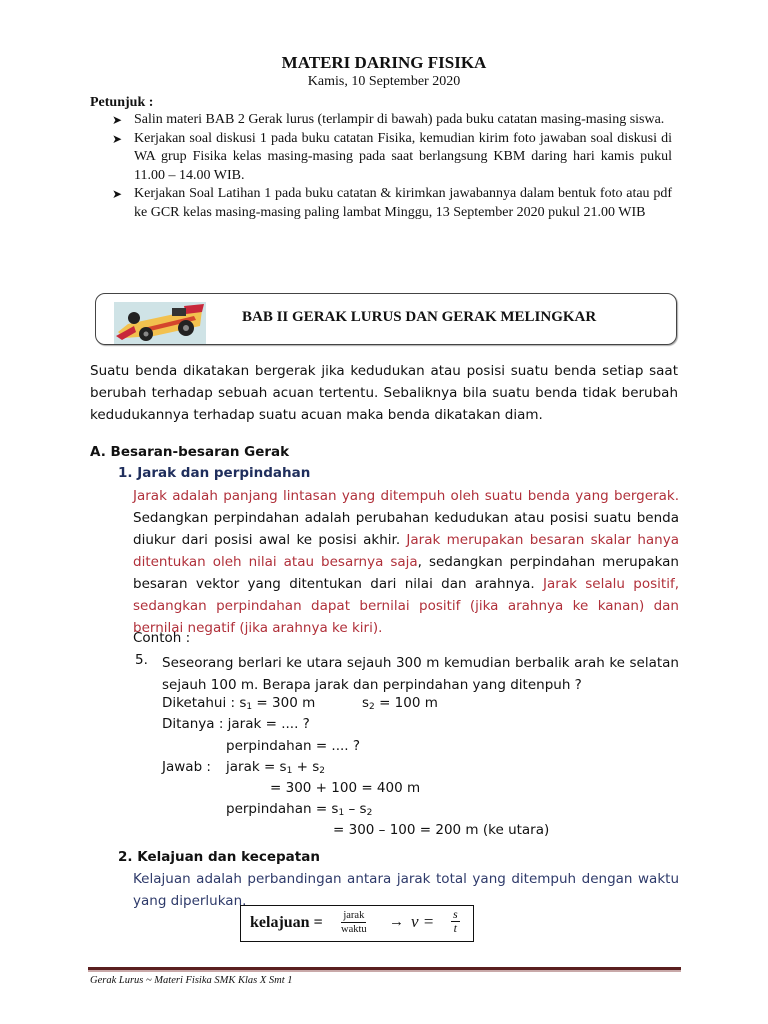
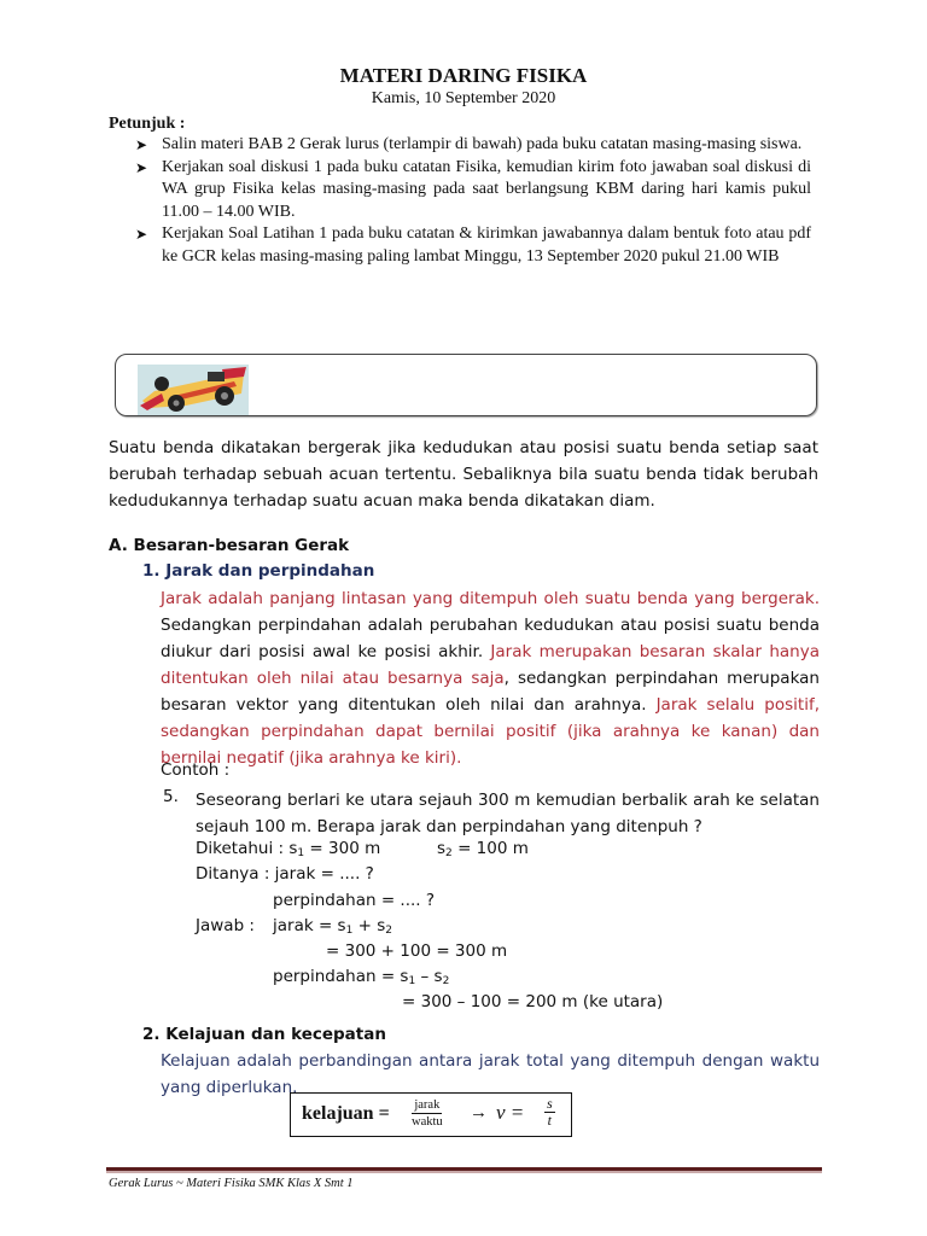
  MATERI DARING FISIKA
  Kamis, 10 September 2020
  Petunjuk :
  ➤
  Salin materi BAB 2 Gerak lurus (terlampir di bawah) pada buku catatan masing-masing siswa.
  ➤
  Kerjakan soal diskusi 1 pada buku catatan Fisika, kemudian kirim foto jawaban soal diskusi di WA grup Fisika kelas masing-masing pada saat berlangsung KBM daring hari kamis pukul 11.00 – 14.00 WIB.
  ➤
  Kerjakan Soal Latihan 1 pada buku catatan & kirimkan jawabannya dalam bentuk foto atau pdf ke GCR kelas masing-masing paling lambat Minggu, 13 September 2020 pukul 21.00 WIB
- BAB II GERAK LURUS DAN GERAK MELINGKAR
  Suatu benda dikatakan bergerak jika kedudukan atau posisi suatu benda setiap saat berubah terhadap sebuah acuan tertentu. Sebaliknya bila suatu benda tidak berubah kedudukannya terhadap suatu acuan maka benda dikatakan diam.
  A. Besaran-besaran Gerak
  1. Jarak dan perpindahan
- Jarak adalah panjang lintasan yang ditempuh oleh suatu benda yang bergerak. Sedangkan perpindahan adalah perubahan kedudukan atau posisi suatu benda diukur dari posisi awal ke posisi akhir. Jarak merupakan besaran skalar hanya ditentukan oleh nilai atau besarnya saja, sedangkan perpindahan merupakan besaran vektor yang ditentukan dari nilai dan arahnya. Jarak selalu positif, sedangkan perpindahan dapat bernilai positif (jika arahnya ke kanan) dan bernilai negatif (jika arahnya ke kiri).
+ Jarak adalah panjang lintasan yang ditempuh oleh suatu benda yang bergerak. Sedangkan perpindahan adalah perubahan kedudukan atau posisi suatu benda diukur dari posisi awal ke posisi akhir. Jarak merupakan besaran skalar hanya ditentukan oleh nilai atau besarnya saja, sedangkan perpindahan merupakan besaran vektor yang ditentukan oleh nilai dan arahnya. Jarak selalu positif, sedangkan perpindahan dapat bernilai positif (jika arahnya ke kanan) dan bernilai negatif (jika arahnya ke kiri).
  Contoh :
  5.
  Seseorang berlari ke utara sejauh 300 m kemudian berbalik arah ke selatan sejauh 100 m. Berapa jarak dan perpindahan yang ditenpuh ?
  Diketahui : s1 = 300 m
  s2 = 100 m
  Ditanya : jarak = .... ?
  perpindahan = .... ?
  Jawab :
  jarak = s1 + s2
- = 300 + 100 = 400 m
+ = 300 + 100 = 300 m
  perpindahan = s1 – s2
  = 300 – 100 = 200 m (ke utara)
  2. Kelajuan dan kecepatan
  Kelajuan adalah perbandingan antara jarak total yang ditempuh dengan waktu yang diperlukan.
  kelajuan =
  jarak
  waktu
  →
  v =
  s
  t
  Gerak Lurus ~ Materi Fisika SMK Klas X Smt 1
